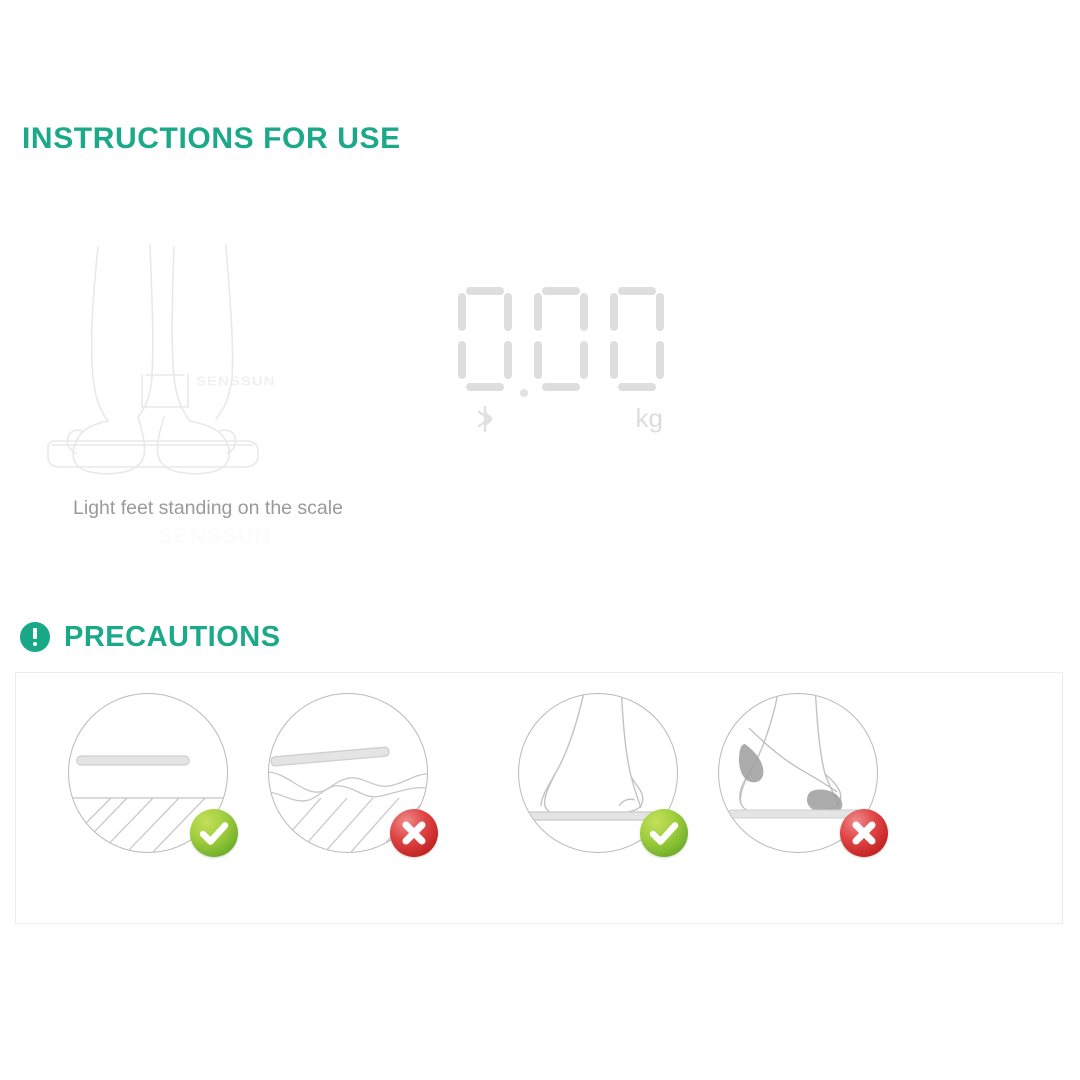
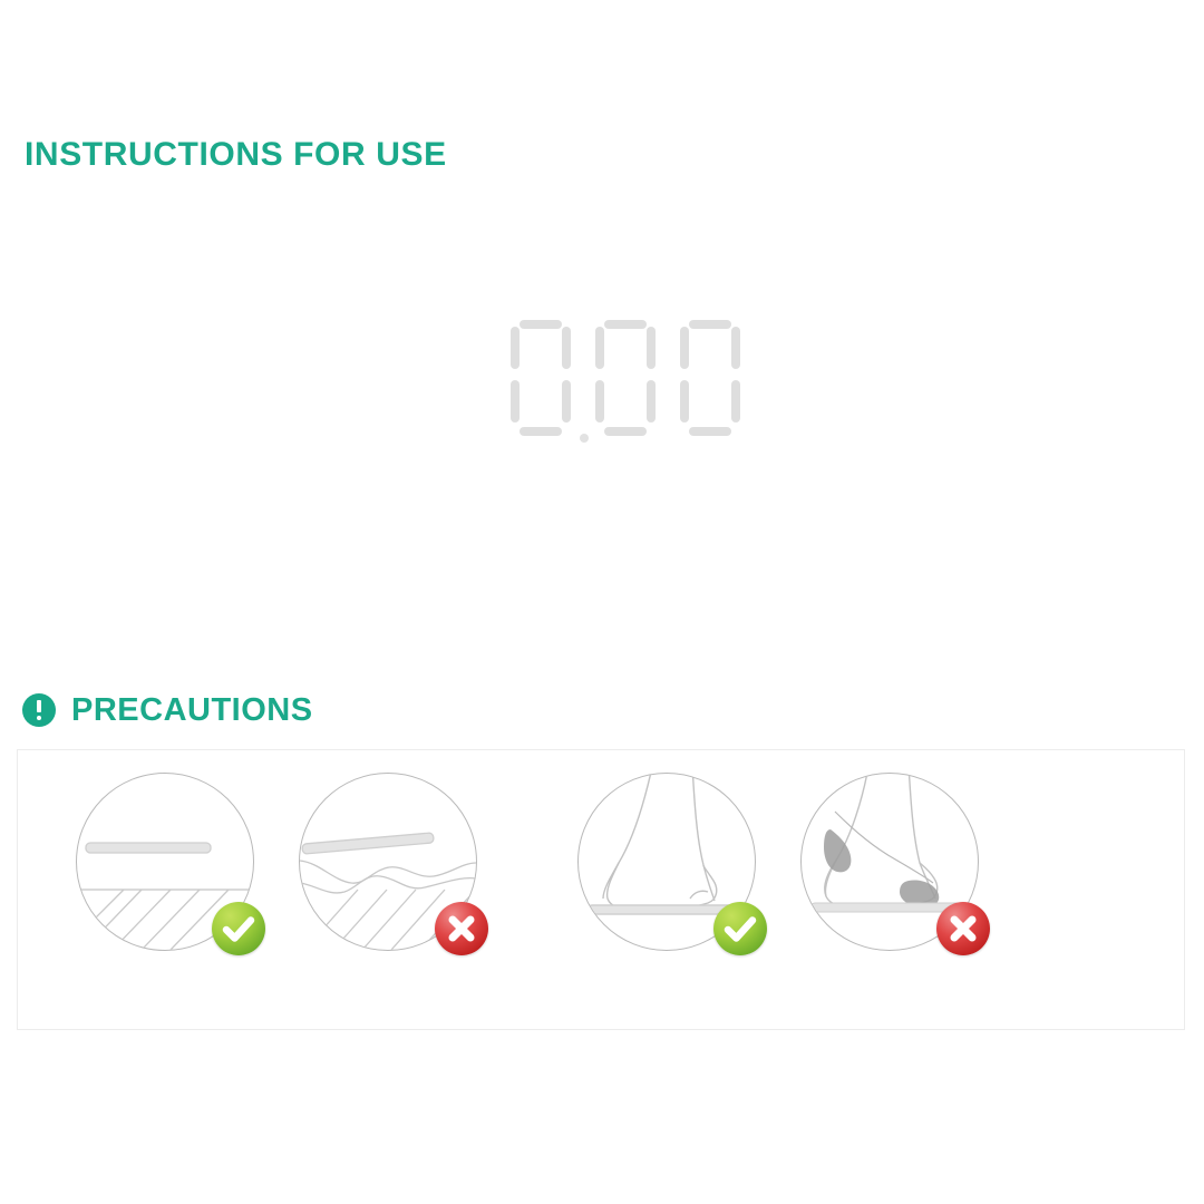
  INSTRUCTIONS FOR USE
- Light feet standing on the scale
- kg
  PRECAUTIONS
